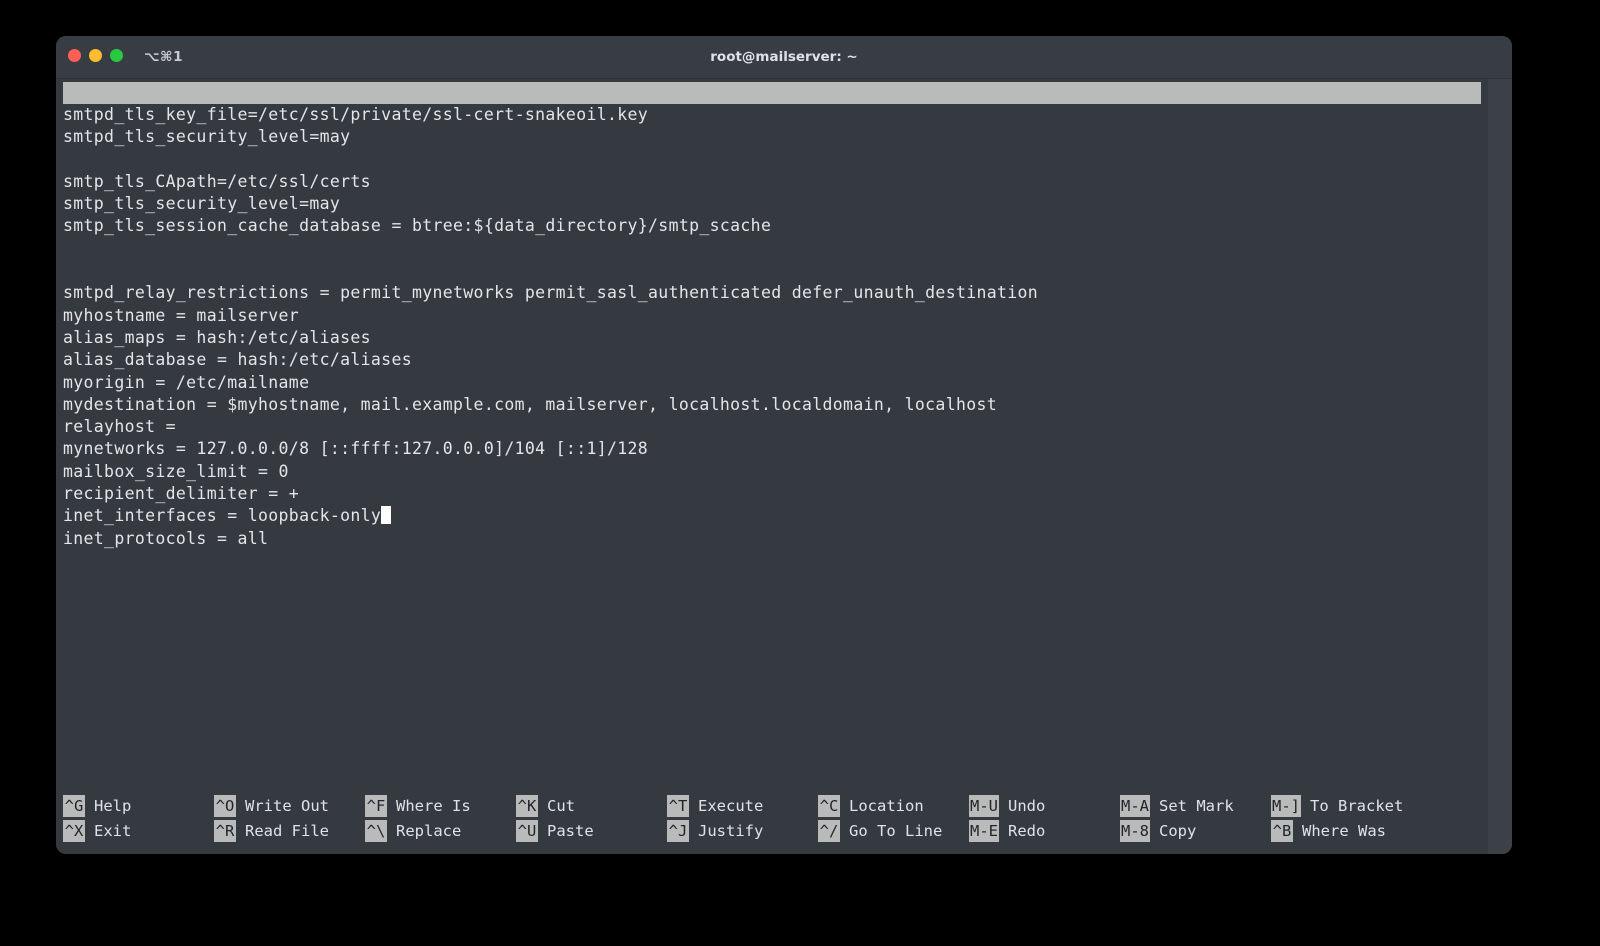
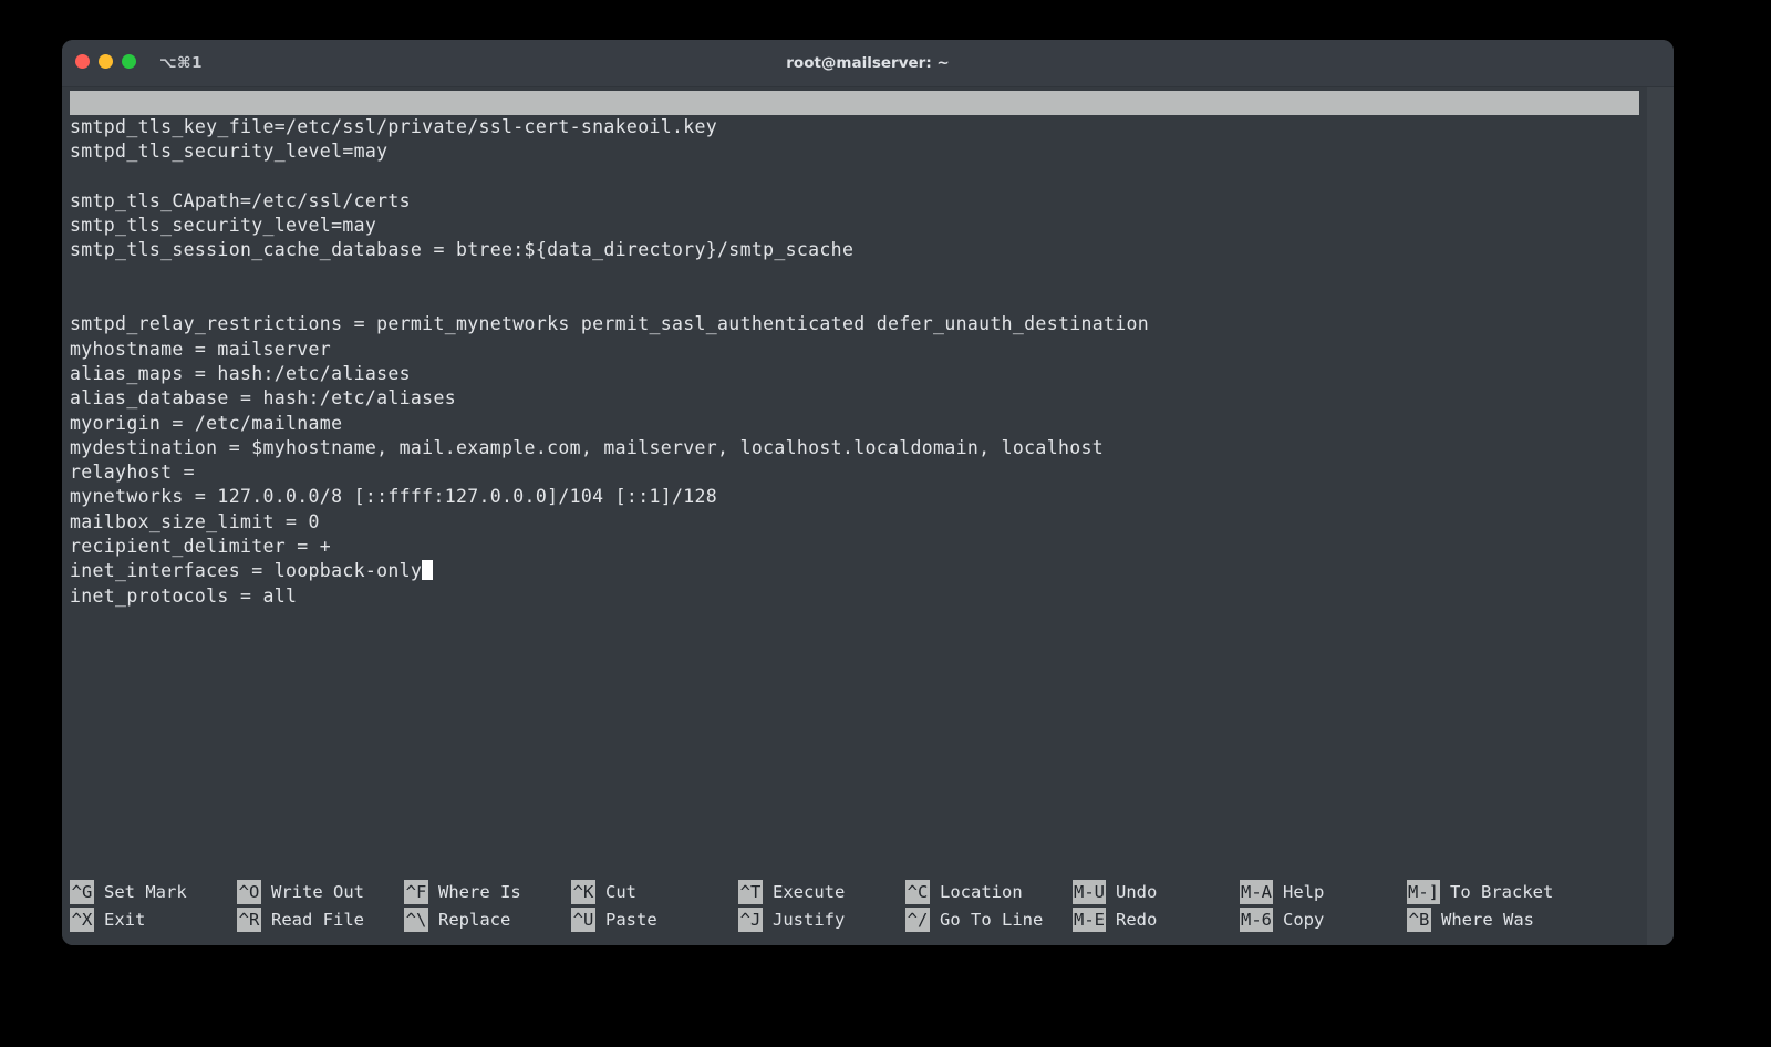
  ⌥⌘1
  root@mailserver: ~
  smtpd_tls_key_file=/etc/ssl/private/ssl-cert-snakeoil.key
  smtpd_tls_security_level=may
  smtp_tls_CApath=/etc/ssl/certs
  smtp_tls_security_level=may
  smtp_tls_session_cache_database = btree:${data_directory}/smtp_scache
  smtpd_relay_restrictions = permit_mynetworks permit_sasl_authenticated defer_unauth_destination
  myhostname = mailserver
  alias_maps = hash:/etc/aliases
  alias_database = hash:/etc/aliases
  myorigin = /etc/mailname
  mydestination = $myhostname, mail.example.com, mailserver, localhost.localdomain, localhost
  relayhost =
  mynetworks = 127.0.0.0/8 [::ffff:127.0.0.0]/104 [::1]/128
  mailbox_size_limit = 0
  recipient_delimiter = +
  inet_interfaces = loopback-only
  inet_protocols = all
  ^G
- Help
+ Set Mark
  ^O
  Write Out
  ^F
  Where Is
  ^K
  Cut
  ^T
  Execute
  ^C
  Location
  M-U
  Undo
  M-A
- Set Mark
+ Help
  M-]
  To Bracket
  ^X
  Exit
  ^R
  Read File
  ^\
  Replace
  ^U
  Paste
  ^J
  Justify
  ^/
  Go To Line
  M-E
  Redo
- M-8
+ M-6
  Copy
  ^B
  Where Was
